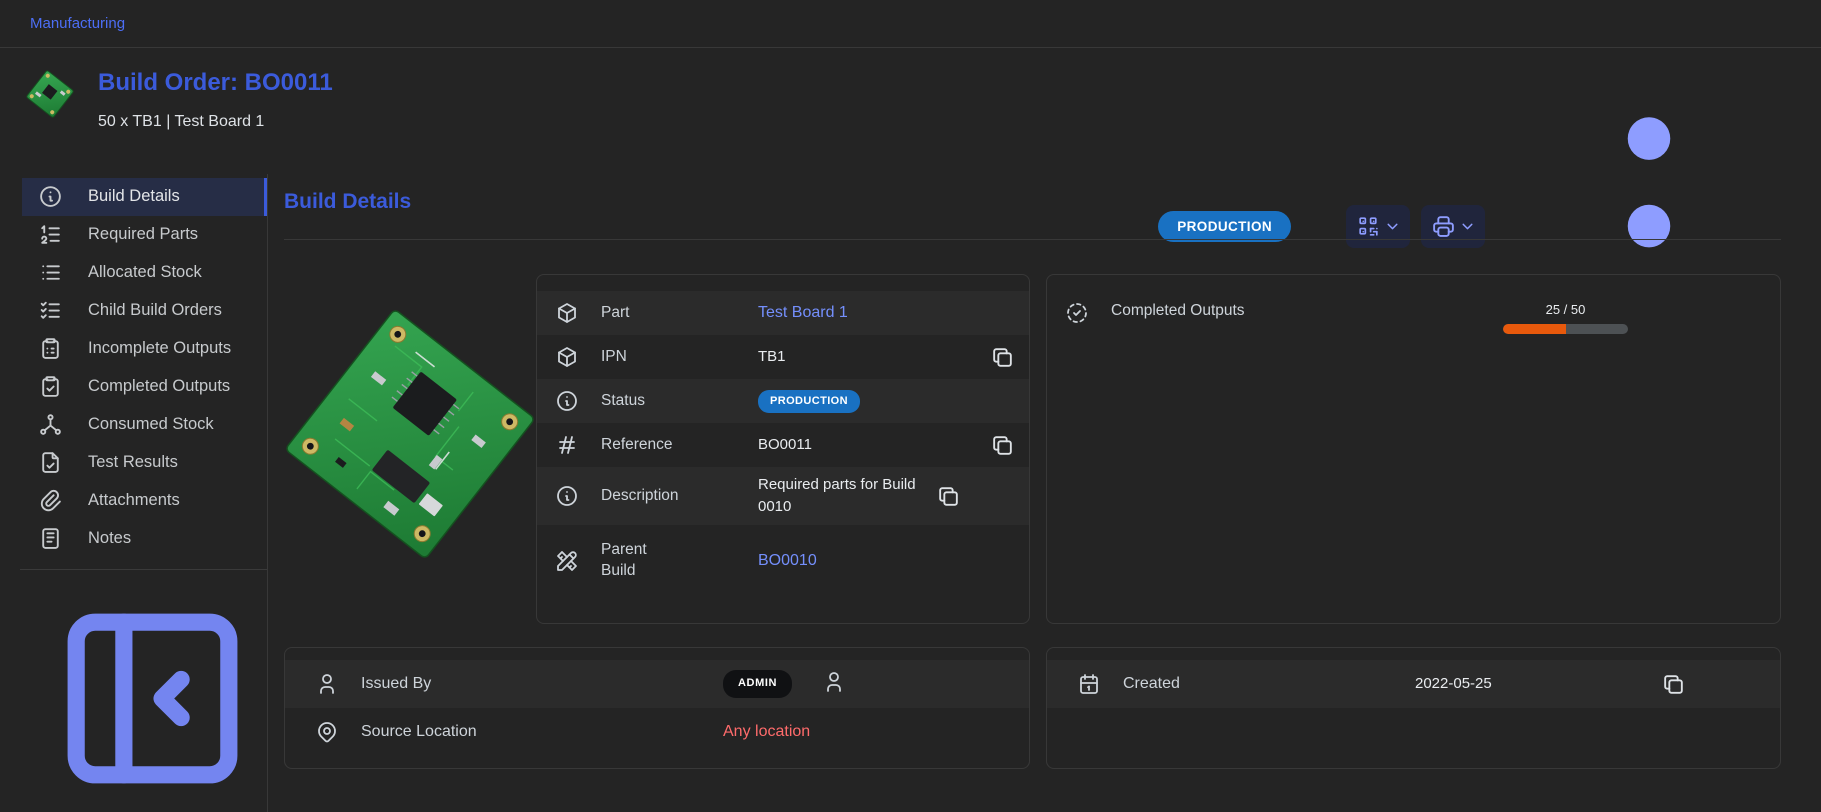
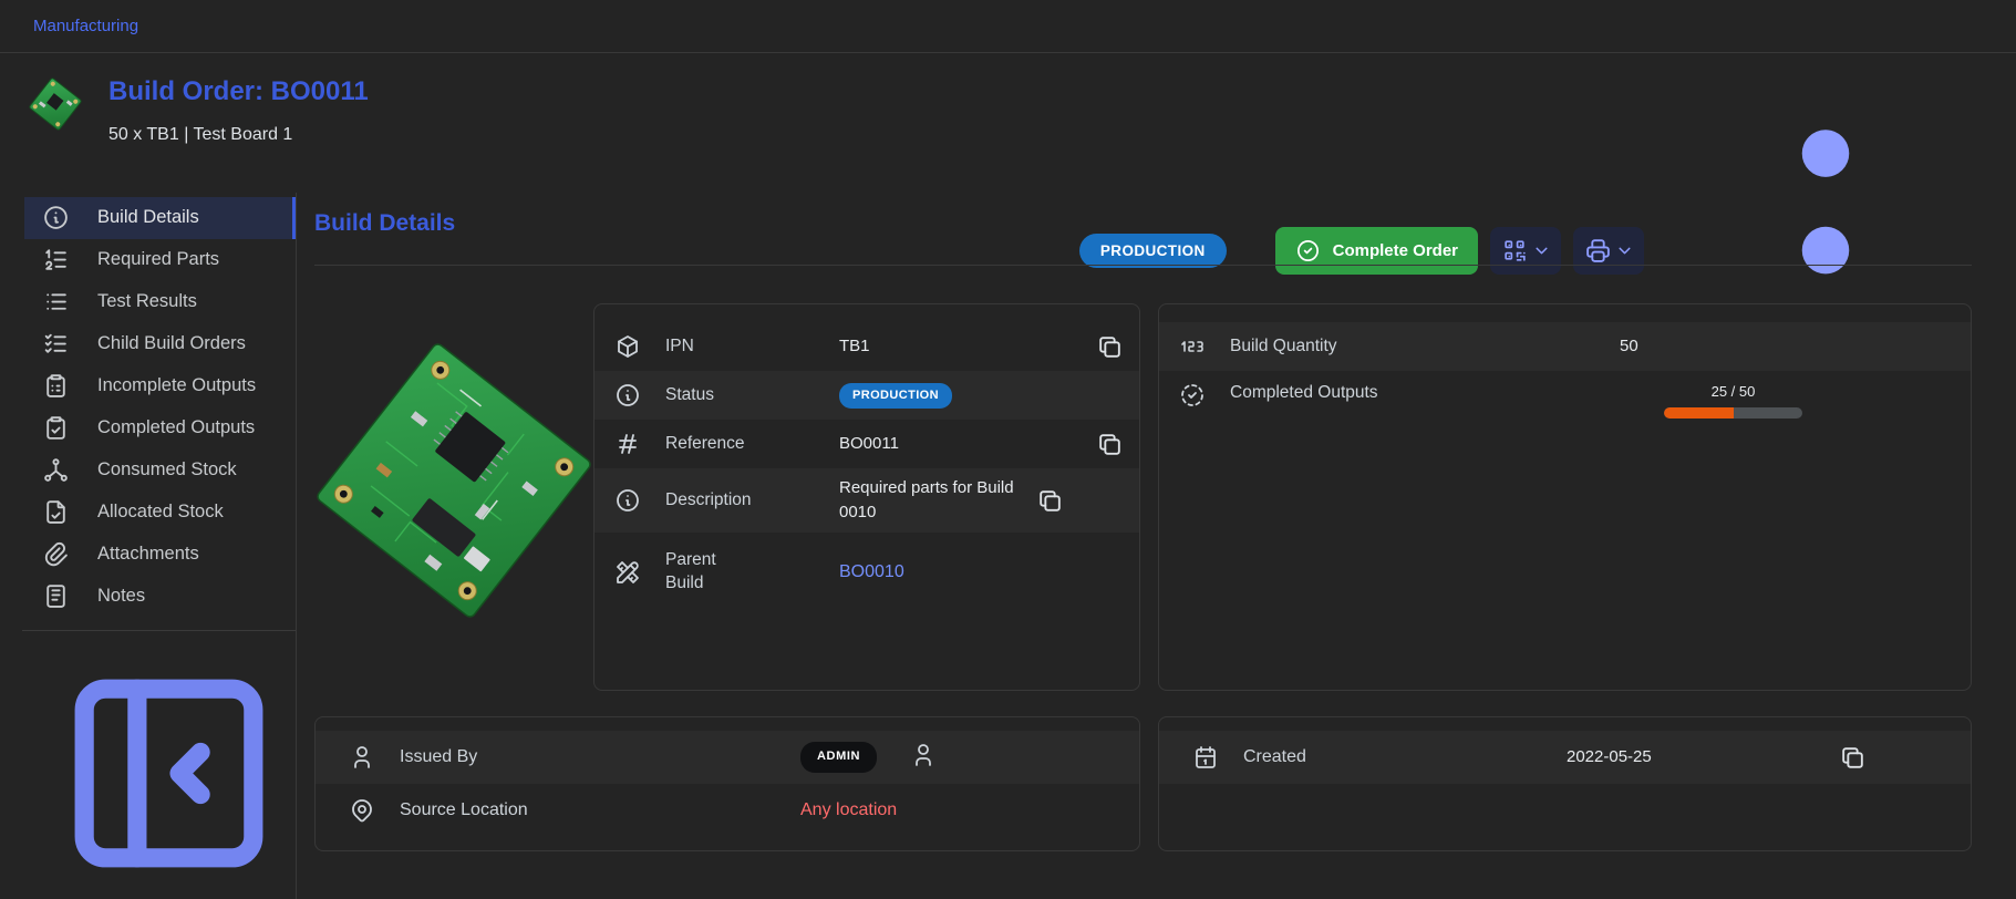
  Manufacturing
  Build Order: BO0011
  50 x TB1 | Test Board 1
  PRODUCTION
+ Complete Order
  Build Details
  Required Parts
- Allocated Stock
+ Test Results
  Child Build Orders
  Incomplete Outputs
  Completed Outputs
  Consumed Stock
- Test Results
+ Allocated Stock
  Attachments
  Notes
  Build Details
- Part
- Test Board 1
  IPN
  TB1
  Status
  PRODUCTION
  Reference
  BO0011
  Description
  Required parts for Build 0010
  Parent
  Build
  BO0010
+ Build Quantity
+ 50
  Completed Outputs
  25 / 50
  Issued By
  ADMIN
  Source Location
  Any location
  Created
  2022-05-25
